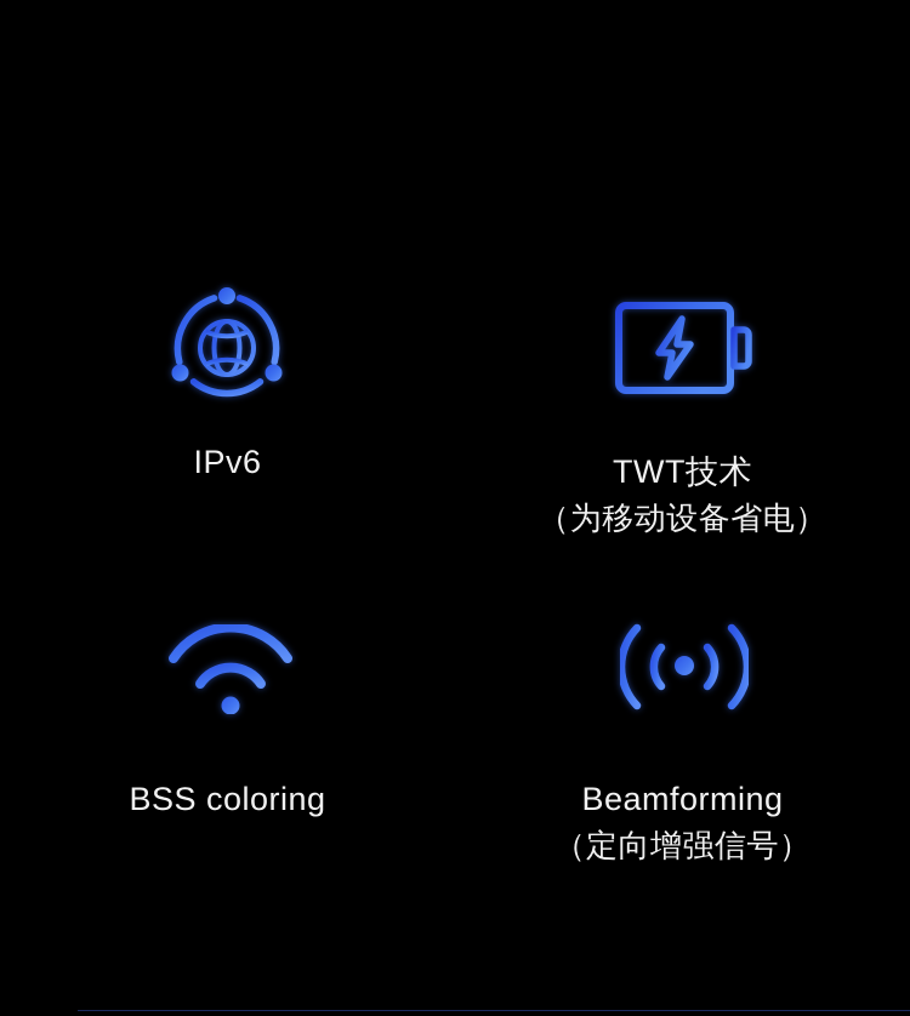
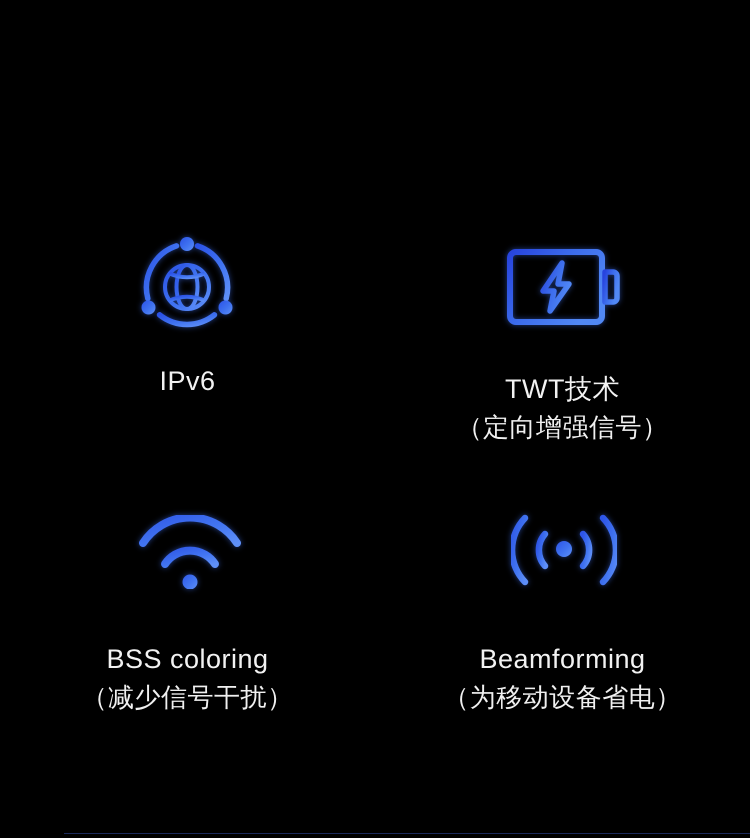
  IPv6
  TWT技术
- （为移动设备省电）
+ （定向增强信号）
  BSS coloring
+ （减少信号干扰）
  Beamforming
- （定向增强信号）
+ （为移动设备省电）
